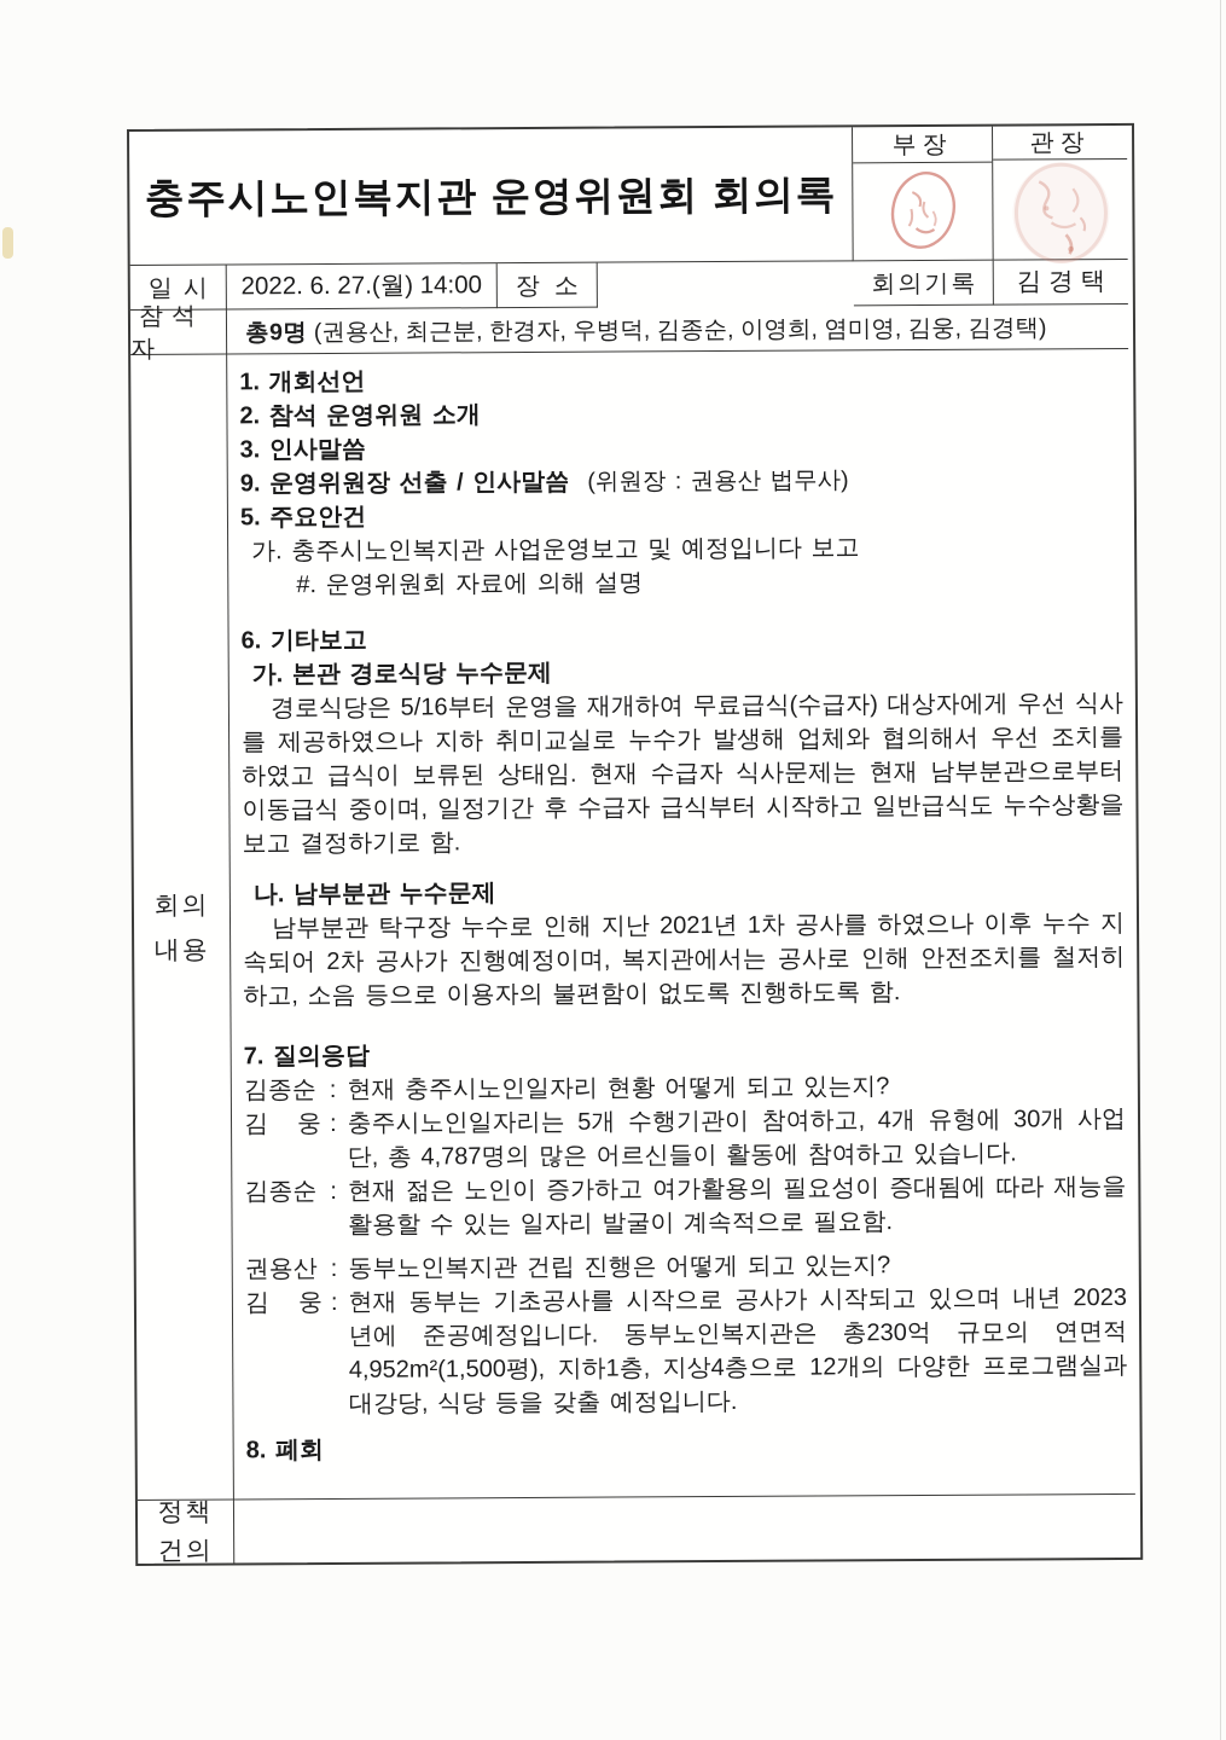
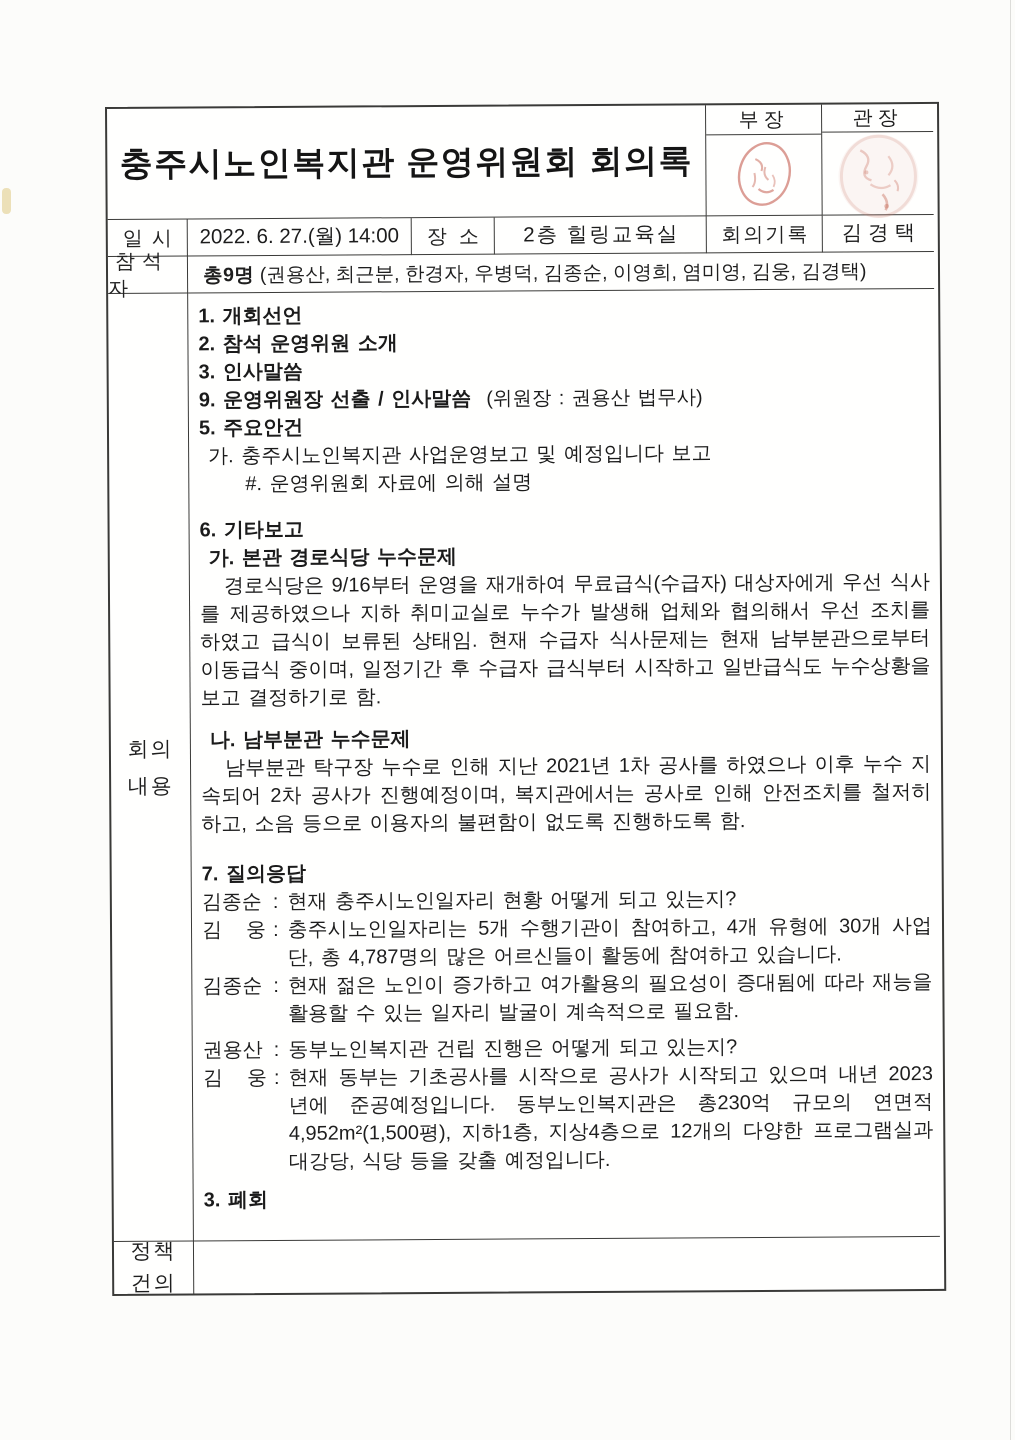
  충주시노인복지관 운영위원회 회의록
  부장
  관장
  일 시
  2022. 6. 27.(월) 14:00
  장 소
+ 2층 힐링교육실
  회의기록
  김경택
  참석자
  총9명 (권용산, 최근분, 한경자, 우병덕, 김종순, 이영희, 염미영, 김웅, 김경택)
  회의
  내용
  1. 개회선언
  2. 참석 운영위원 소개
  3. 인사말씀
  9. 운영위원장 선출 / 인사말씀 (위원장 : 권용산 법무사)
  5. 주요안건
  가. 충주시노인복지관 사업운영보고 및 예정입니다 보고
  #. 운영위원회 자료에 의해 설명
  6. 기타보고
  가. 본관 경로식당 누수문제
- 경로식당은 5/16부터 운영을 재개하여 무료급식(수급자) 대상자에게 우선 식사를 제공하였으나 지하 취미교실로 누수가 발생해 업체와 협의해서 우선 조치를 하였고 급식이 보류된 상태임. 현재 수급자 식사문제는 현재 남부분관으로부터 이동급식 중이며, 일정기간 후 수급자 급식부터 시작하고 일반급식도 누수상황을 보고 결정하기로 함.
+ 경로식당은 9/16부터 운영을 재개하여 무료급식(수급자) 대상자에게 우선 식사를 제공하였으나 지하 취미교실로 누수가 발생해 업체와 협의해서 우선 조치를 하였고 급식이 보류된 상태임. 현재 수급자 식사문제는 현재 남부분관으로부터 이동급식 중이며, 일정기간 후 수급자 급식부터 시작하고 일반급식도 누수상황을 보고 결정하기로 함.
  나. 남부분관 누수문제
  남부분관 탁구장 누수로 인해 지난 2021년 1차 공사를 하였으나 이후 누수 지속되어 2차 공사가 진행예정이며, 복지관에서는 공사로 인해 안전조치를 철저히 하고, 소음 등으로 이용자의 불편함이 없도록 진행하도록 함.
  7. 질의응답
  김종순
  :
  현재 충주시노인일자리 현황 어떻게 되고 있는지?
  김 웅
  :
  충주시노인일자리는 5개 수행기관이 참여하고, 4개 유형에 30개 사업단, 총 4,787명의 많은 어르신들이 활동에 참여하고 있습니다.
  김종순
  :
  현재 젊은 노인이 증가하고 여가활용의 필요성이 증대됨에 따라 재능을 활용할 수 있는 일자리 발굴이 계속적으로 필요함.
  권용산
  :
  동부노인복지관 건립 진행은 어떻게 되고 있는지?
  김 웅
  :
  현재 동부는 기초공사를 시작으로 공사가 시작되고 있으며 내년 2023년에 준공예정입니다. 동부노인복지관은 총230억 규모의 연면적 4,952m²(1,500평), 지하1층, 지상4층으로 12개의 다양한 프로그램실과 대강당, 식당 등을 갖출 예정입니다.
- 8. 폐회
+ 3. 폐회
  정책
  건의
